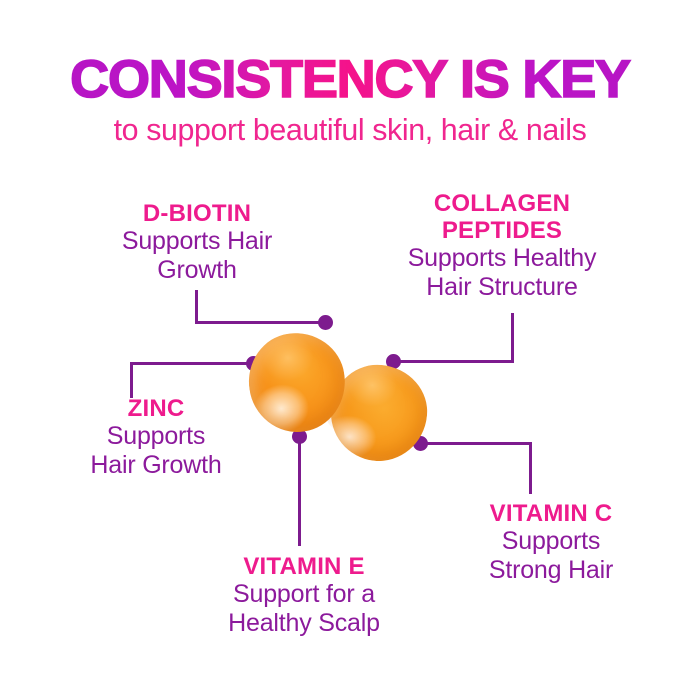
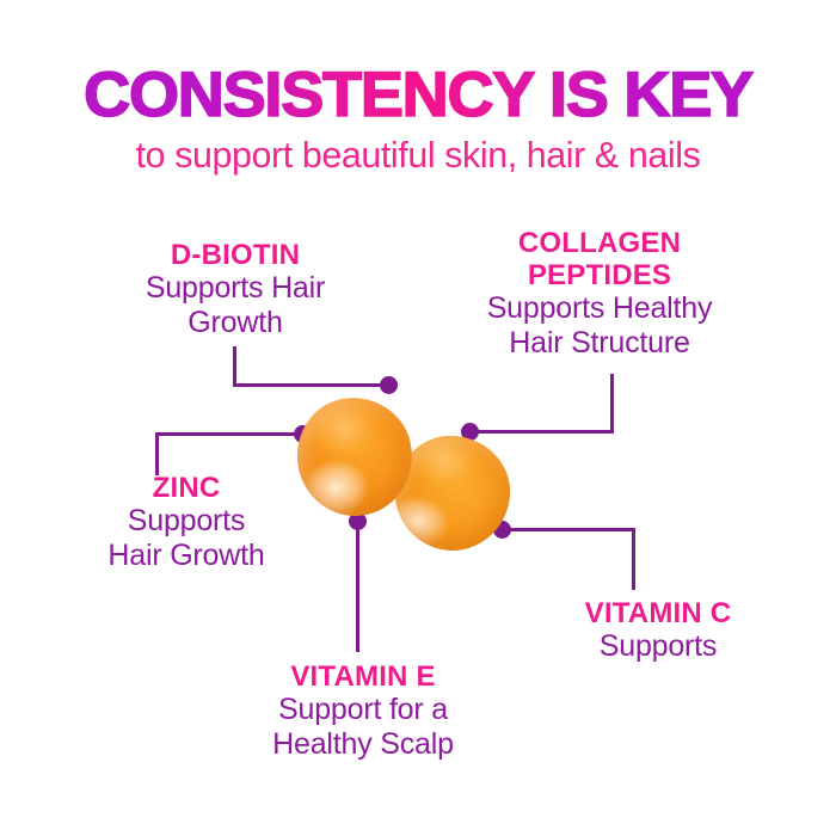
  CONSISTENCY IS KEY
  to support beautiful skin, hair & nails
  D-BIOTIN
  Supports Hair
  Growth
  COLLAGEN
  PEPTIDES
  Supports Healthy
  Hair Structure
  ZINC
  Supports
  Hair Growth
  VITAMIN E
  Support for a
  Healthy Scalp
  VITAMIN C
  Supports
- Strong Hair
